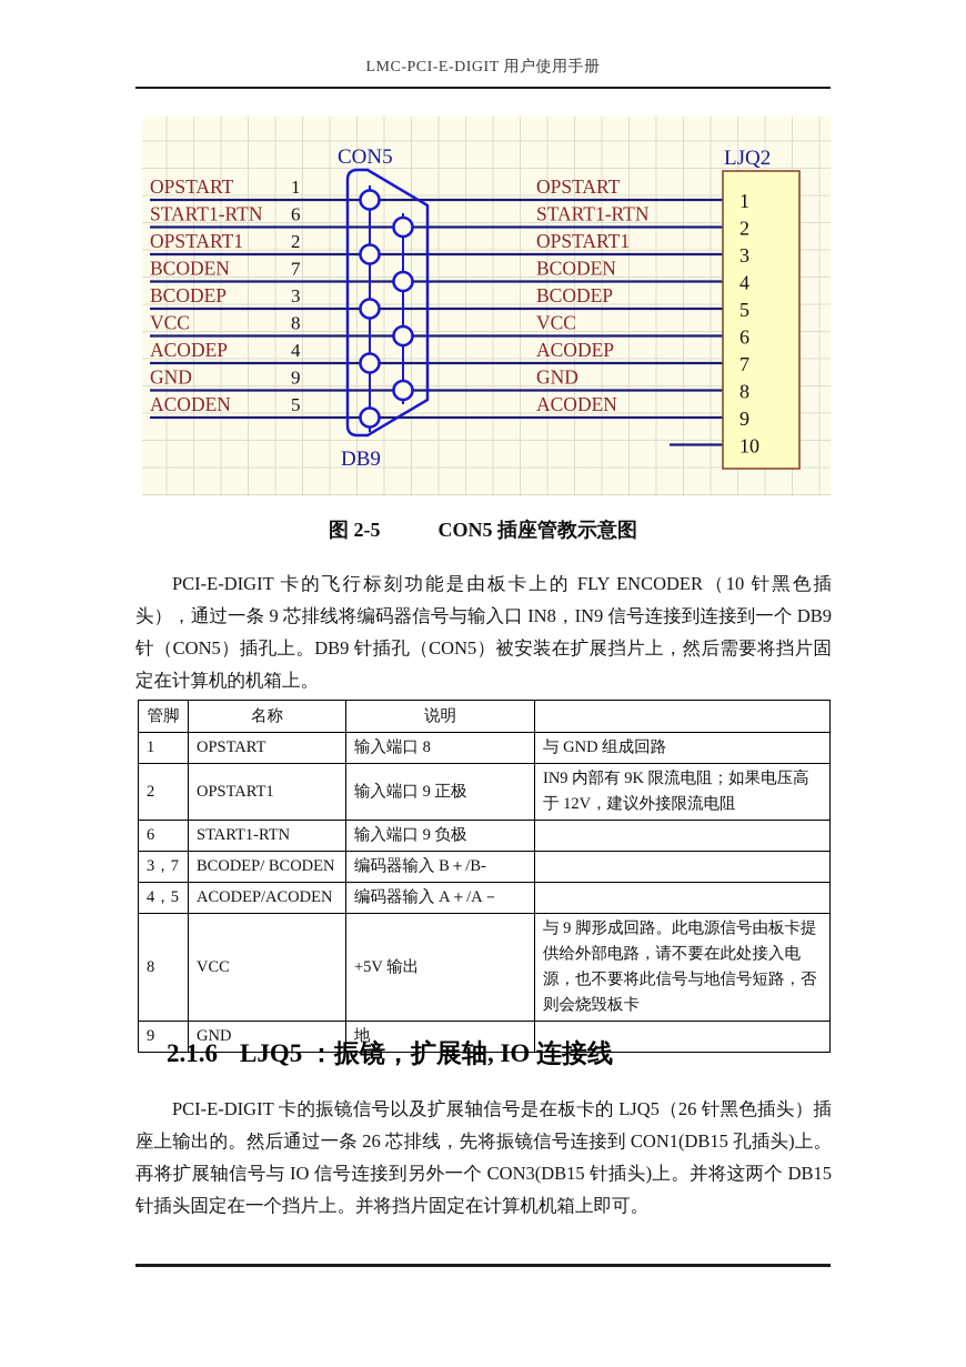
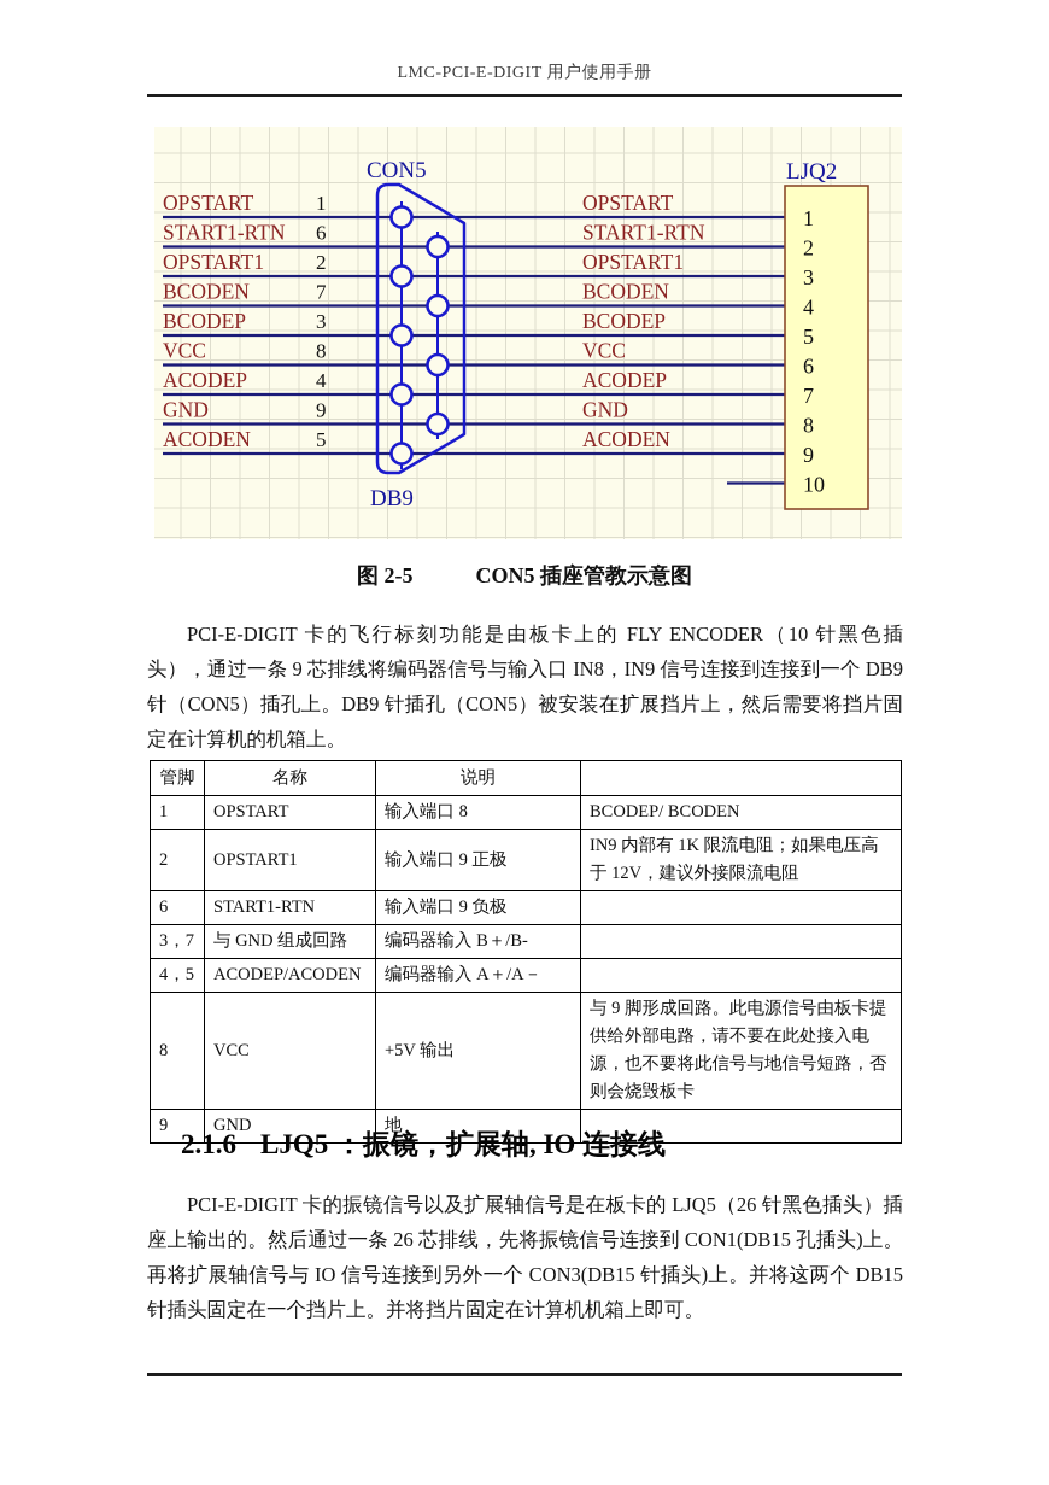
  LMC-PCI-E-DIGIT 用户使用手册
  OPSTART
  1
  OPSTART
  START1-RTN
  6
  START1-RTN
  OPSTART1
  2
  OPSTART1
  BCODEN
  7
  BCODEN
  BCODEP
  3
  BCODEP
  VCC
  8
  VCC
  ACODEP
  4
  ACODEP
  GND
  9
  GND
  ACODEN
  5
  ACODEN
  1
  2
  3
  4
  5
  6
  7
  8
  9
  10
  CON5
  DB9
  LJQ2
  图 2-5
  CON5 插座管教示意图
  PCI-E-DIGIT 卡的飞行标刻功能是由板卡上的 FLY ENCODER（10 针黑色插头），通过一条 9 芯排线将编码器信号与输入口 IN8，IN9 信号连接到连接到一个 DB9 针（CON5）插孔上。DB9 针插孔（CON5）被安装在扩展挡片上，然后需要将挡片固定在计算机的机箱上。
  管脚	名称	说明
- 1	OPSTART	输入端口 8	与 GND 组成回路
+ 1	OPSTART	输入端口 8	BCODEP/ BCODEN
- 2	OPSTART1	输入端口 9 正极	IN9 内部有 9K 限流电阻；如果电压高于 12V，建议外接限流电阻
+ 2	OPSTART1	输入端口 9 正极	IN9 内部有 1K 限流电阻；如果电压高于 12V，建议外接限流电阻
  6	START1-RTN	输入端口 9 负极
- 3，7	BCODEP/ BCODEN	编码器输入 B＋/B-
+ 3，7	与 GND 组成回路	编码器输入 B＋/B-
  4，5	ACODEP/ACODEN	编码器输入 A＋/A－
  8	VCC	+5V 输出	与 9 脚形成回路。此电源信号由板卡提供给外部电路，请不要在此处接入电源，也不要将此信号与地信号短路，否则会烧毁板卡
  9	GND	地
  2.1.6 LJQ5 ：振镜，扩展轴, IO 连接线
  PCI-E-DIGIT 卡的振镜信号以及扩展轴信号是在板卡的 LJQ5（26 针黑色插头）插座上输出的。然后通过一条 26 芯排线，先将振镜信号连接到 CON1(DB15 孔插头)上。再将扩展轴信号与 IO 信号连接到另外一个 CON3(DB15 针插头)上。并将这两个 DB15 针插头固定在一个挡片上。并将挡片固定在计算机机箱上即可。
